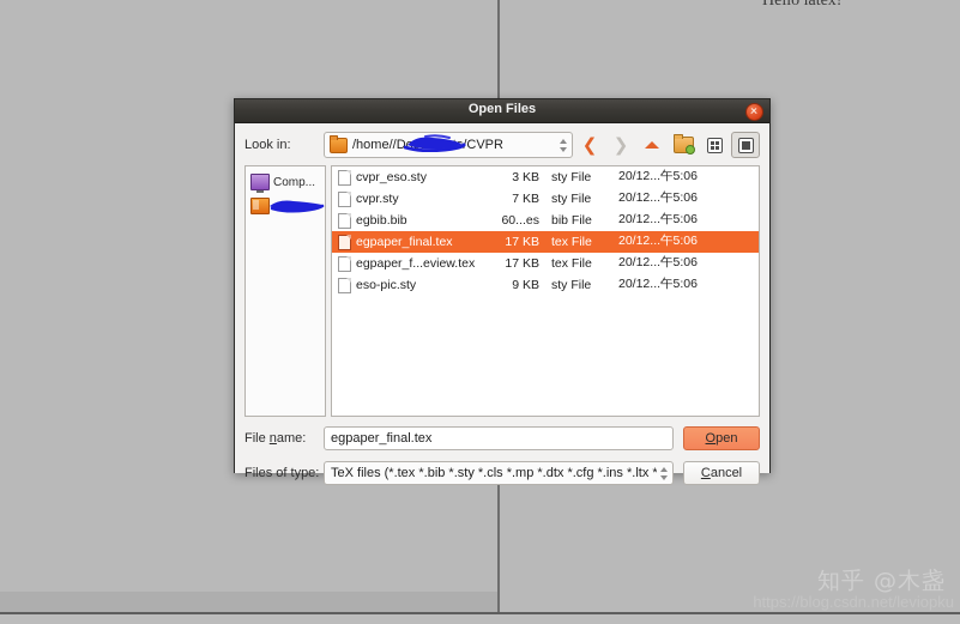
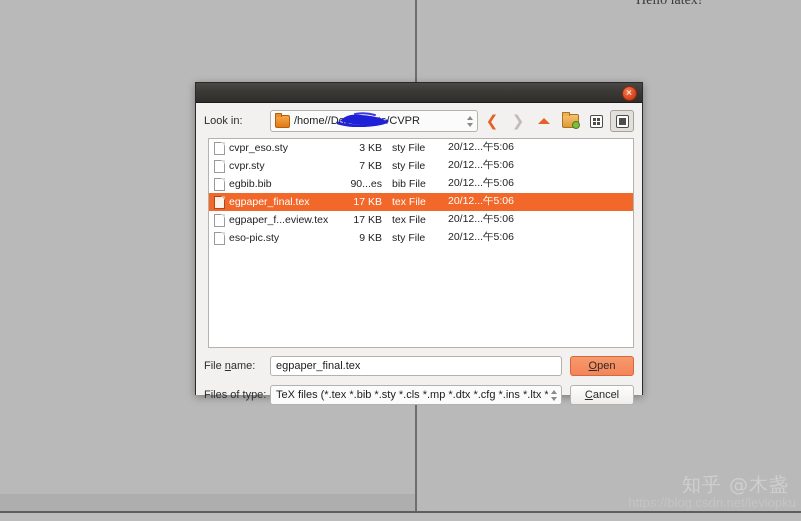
  Hello latex!
- Open Files
  Look in:
  ❮
  ❯
- Comp...
  cvpr_eso.sty
  3 KB
  sty File
  20/12...午5:06
  cvpr.sty
  7 KB
  sty File
  20/12...午5:06
  egbib.bib
- 60...es
+ 90...es
  bib File
  20/12...午5:06
  egpaper_final.tex
  17 KB
  tex File
  20/12...午5:06
  egpaper_f...eview.tex
  17 KB
  tex File
  20/12...午5:06
  eso-pic.sty
  9 KB
  sty File
  20/12...午5:06
  File name:
  egpaper_final.tex
  O
  pen
  Files of type:
  TeX files (*.tex *.bib *.sty *.cls *.mp *.dtx *.cfg *.ins *.ltx *
  C
  ancel
